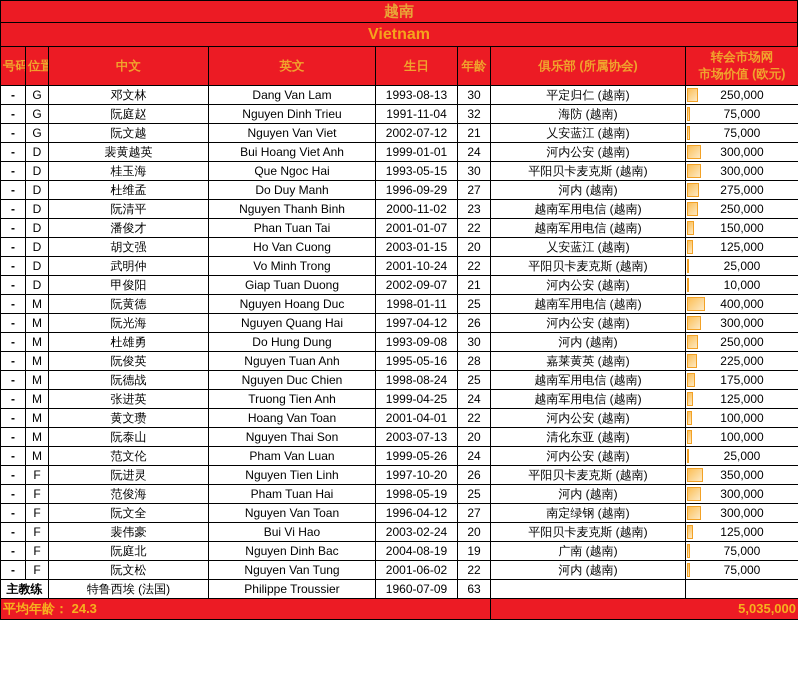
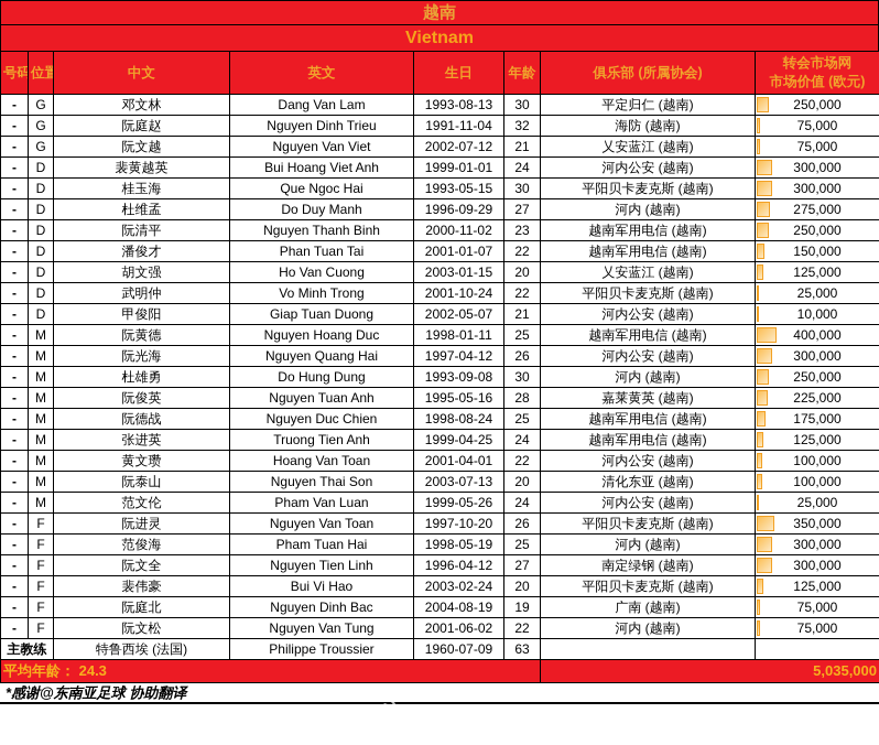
  越南
  Vietnam
  号码	位置	中文	英文	生日	年龄	俱乐部 (所属协会)	转会市场网 市场价值 (欧元)
  -	G	邓文林	Dang Van Lam	1993-08-13	30	平定归仁 (越南)	250,000
  -	G	阮庭赵	Nguyen Dinh Trieu	1991-11-04	32	海防 (越南)	75,000
  -	G	阮文越	Nguyen Van Viet	2002-07-12	21	乂安蓝江 (越南)	75,000
  -	D	裴黄越英	Bui Hoang Viet Anh	1999-01-01	24	河内公安 (越南)	300,000
  -	D	桂玉海	Que Ngoc Hai	1993-05-15	30	平阳贝卡麦克斯 (越南)	300,000
  -	D	杜维孟	Do Duy Manh	1996-09-29	27	河内 (越南)	275,000
  -	D	阮清平	Nguyen Thanh Binh	2000-11-02	23	越南军用电信 (越南)	250,000
  -	D	潘俊才	Phan Tuan Tai	2001-01-07	22	越南军用电信 (越南)	150,000
  -	D	胡文强	Ho Van Cuong	2003-01-15	20	乂安蓝江 (越南)	125,000
  -	D	武明仲	Vo Minh Trong	2001-10-24	22	平阳贝卡麦克斯 (越南)	25,000
- -	D	甲俊阳	Giap Tuan Duong	2002-09-07	21	河内公安 (越南)	10,000
+ -	D	甲俊阳	Giap Tuan Duong	2002-05-07	21	河内公安 (越南)	10,000
  -	M	阮黄德	Nguyen Hoang Duc	1998-01-11	25	越南军用电信 (越南)	400,000
  -	M	阮光海	Nguyen Quang Hai	1997-04-12	26	河内公安 (越南)	300,000
  -	M	杜雄勇	Do Hung Dung	1993-09-08	30	河内 (越南)	250,000
  -	M	阮俊英	Nguyen Tuan Anh	1995-05-16	28	嘉莱黄英 (越南)	225,000
  -	M	阮德战	Nguyen Duc Chien	1998-08-24	25	越南军用电信 (越南)	175,000
  -	M	张进英	Truong Tien Anh	1999-04-25	24	越南军用电信 (越南)	125,000
  -	M	黄文瓒	Hoang Van Toan	2001-04-01	22	河内公安 (越南)	100,000
  -	M	阮泰山	Nguyen Thai Son	2003-07-13	20	清化东亚 (越南)	100,000
  -	M	范文伦	Pham Van Luan	1999-05-26	24	河内公安 (越南)	25,000
- -	F	阮进灵	Nguyen Tien Linh	1997-10-20	26	平阳贝卡麦克斯 (越南)	350,000
+ -	F	阮进灵	Nguyen Van Toan	1997-10-20	26	平阳贝卡麦克斯 (越南)	350,000
  -	F	范俊海	Pham Tuan Hai	1998-05-19	25	河内 (越南)	300,000
- -	F	阮文全	Nguyen Van Toan	1996-04-12	27	南定绿钢 (越南)	300,000
+ -	F	阮文全	Nguyen Tien Linh	1996-04-12	27	南定绿钢 (越南)	300,000
  -	F	裴伟豪	Bui Vi Hao	2003-02-24	20	平阳贝卡麦克斯 (越南)	125,000
  -	F	阮庭北	Nguyen Dinh Bac	2004-08-19	19	广南 (越南)	75,000
  -	F	阮文松	Nguyen Van Tung	2001-06-02	22	河内 (越南)	75,000
  主教练	特鲁西埃 (法国)	Philippe Troussier	1960-07-09	63
  平均年龄： 24.3	5,035,000
+ *感谢@东南亚足球 协助翻译
